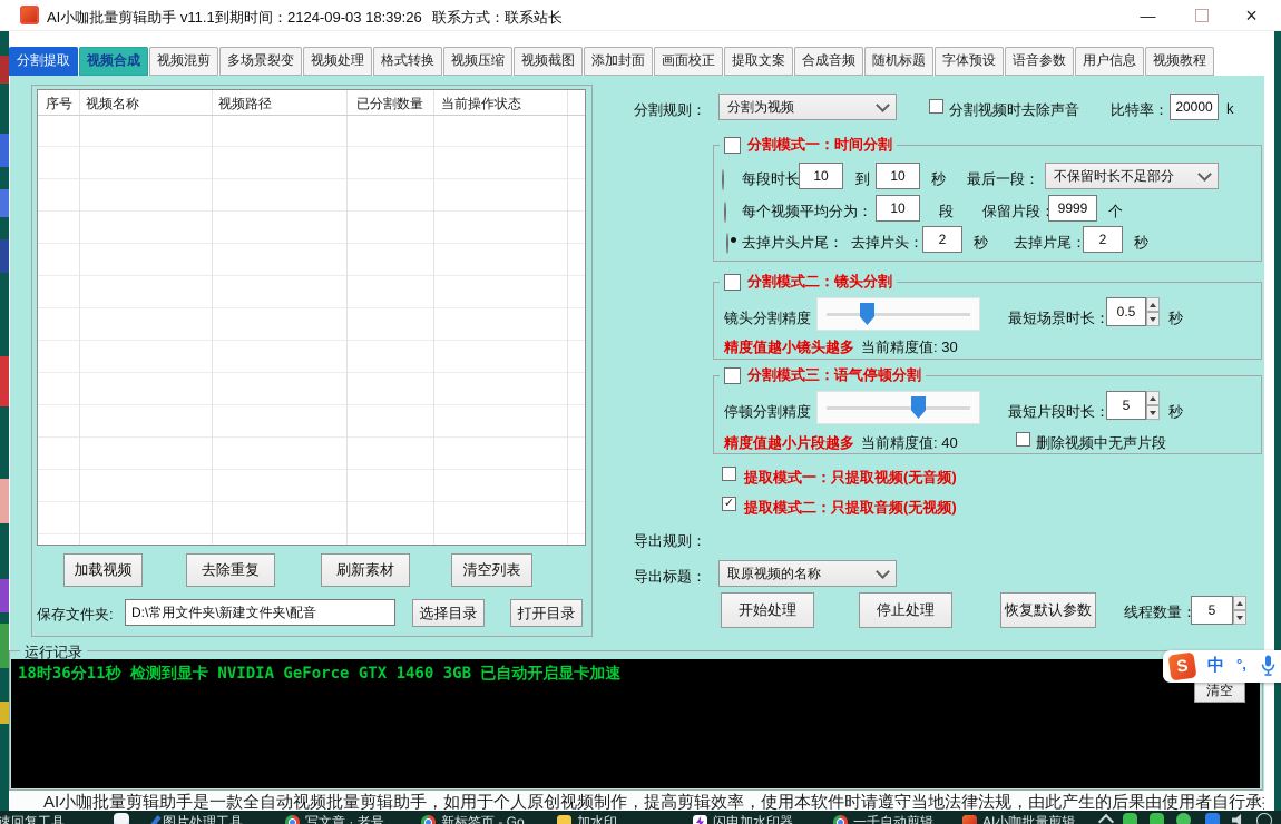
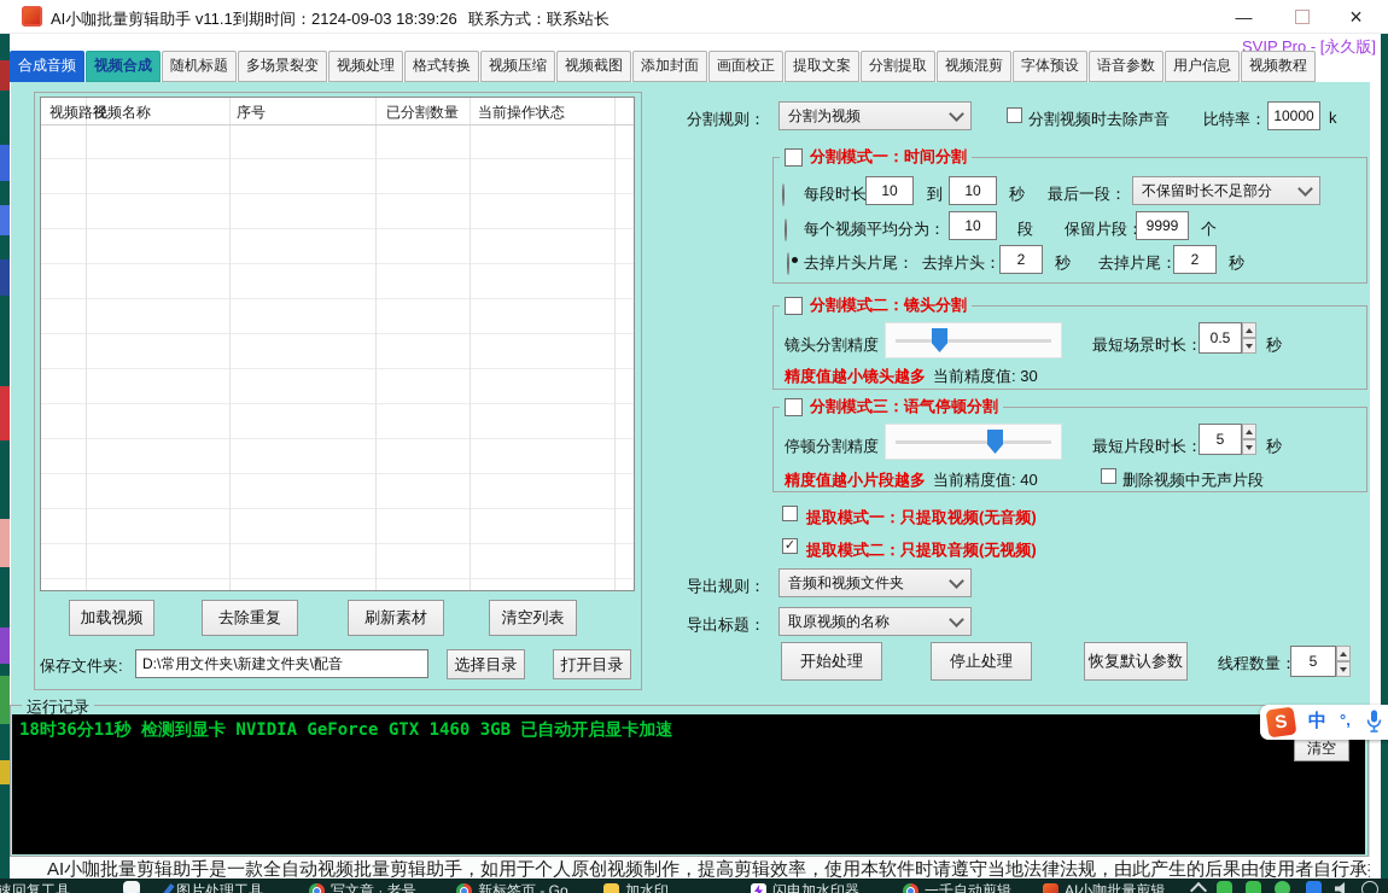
  AI小咖批量剪辑助手 v11.1
  到期时间：2124-09-03 18:39:26
  联系方式：联系站长
  —
  ×
+ SVIP Pro - [永久版]
- 分割提取
+ 合成音频
  视频合成
- 视频混剪
+ 随机标题
  多场景裂变
  视频处理
  格式转换
  视频压缩
  视频截图
  添加封面
  画面校正
  提取文案
- 合成音频
+ 分割提取
- 随机标题
+ 视频混剪
  字体预设
  语音参数
  用户信息
  视频教程
- 序号
+ 视频路径
  视频名称
- 视频路径
+ 序号
  已分割数量
  当前操作状态
  加载视频
  去除重复
  刷新素材
  清空列表
  保存文件夹:
  D:\常用文件夹\新建文件夹\配音
  选择目录
  打开目录
  分割规则：
  分割为视频
  分割视频时去除声音
  比特率：
- 20000
+ 10000
  k
  分割模式一：时间分割
  每段时长
  10
  到
  10
  秒
  最后一段：
  不保留时长不足部分
  每个视频平均分为：
  10
  段
  保留片段
  9999
  个
  去掉片头片尾：
  去掉片头：
  2
  秒
  去掉片尾：
  2
  秒
  分割模式二：镜头分割
  镜头分割精度
  最短场景时长：
  0.5
  秒
  精度值越小镜头越多
  当前精度值: 30
  分割模式三：语气停顿分割
  停顿分割精度
  最短片段时长：
  5
  秒
  精度值越小片段越多
  当前精度值: 40
  删除视频中无声片段
  提取模式一：只提取视频(无音频)
  ✓
  提取模式二：只提取音频(无视频)
  导出规则：
+ 音频和视频文件夹
  导出标题：
  取原视频的名称
  开始处理
  停止处理
  恢复默认参数
  线程数量：
  5
  运行记录
  18时36分11秒 检测到显卡 NVIDIA GeForce GTX 1460 3GB 已自动开启显卡加速
  清空
  中
  °,
  AI小咖批量剪辑助手是一款全自动视频批量剪辑助手，如用于个人原创视频制作，提高剪辑效率，使用本软件时请遵守当地法律法规，由此产生的后果由使用者自行承
  速回复工具
  图片处理工具
  写文章 · 老号
  新标签页 - Go
  加水印
  闪电加水印器
  一千自动剪辑
  AI小咖批量剪辑
